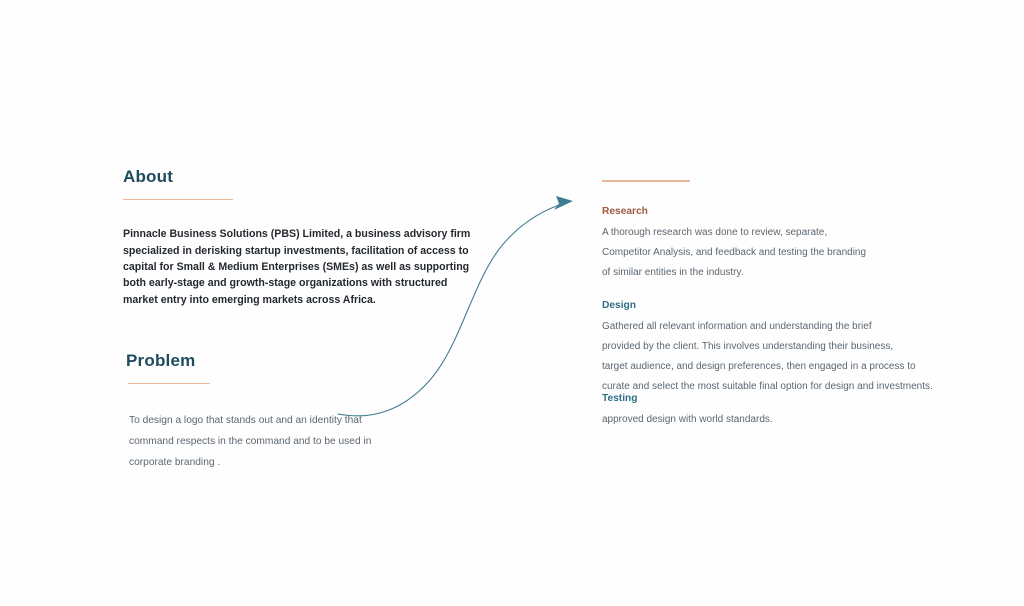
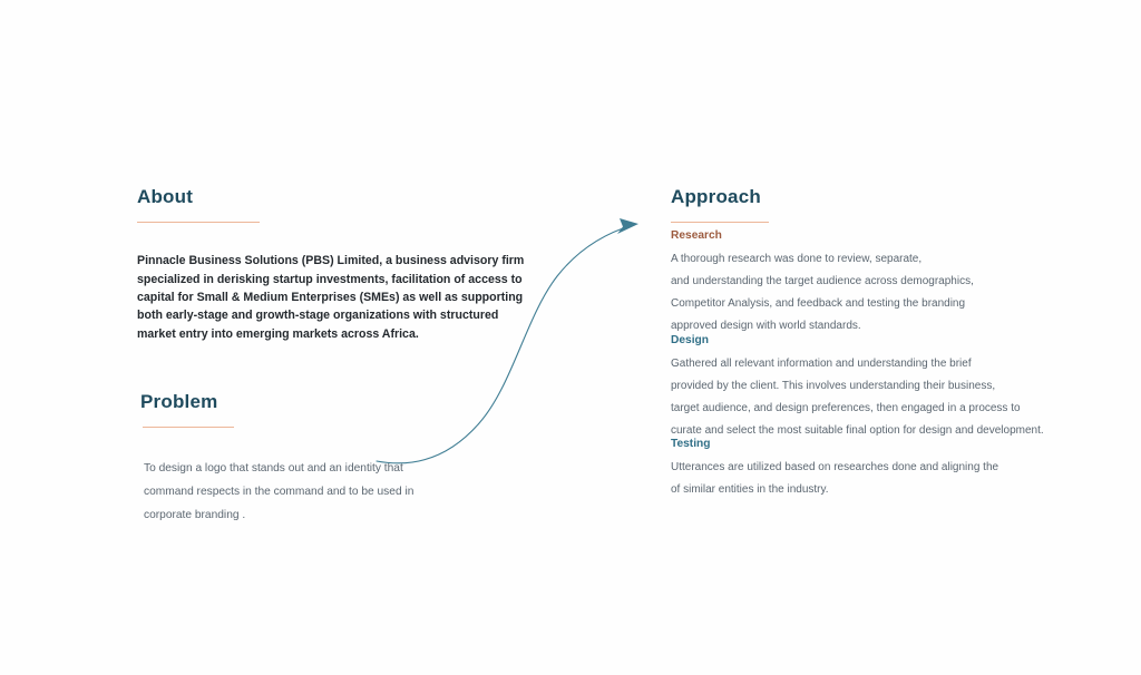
  About
  Pinnacle Business Solutions (PBS) Limited, a business advisory firm specialized in derisking startup investments, facilitation of access to capital for Small & Medium Enterprises (SMEs) as well as supporting both early-stage and growth-stage organizations with structured market entry into emerging markets across Africa.
  Problem
  To design a logo that stands out and an identity that command respects in the command and to be used in corporate branding .
+ Approach
  Research
  A thorough research was done to review, separate,
+ and understanding the target audience across demographics,
  Competitor Analysis, and feedback and testing the branding
- of similar entities in the industry.
+ approved design with world standards.
  Design
  Gathered all relevant information and understanding the brief
  provided by the client. This involves understanding their business,
  target audience, and design preferences, then engaged in a process to
- curate and select the most suitable final option for design and investments.
+ curate and select the most suitable final option for design and development.
  Testing
+ Utterances are utilized based on researches done and aligning the
- approved design with world standards.
+ of similar entities in the industry.
